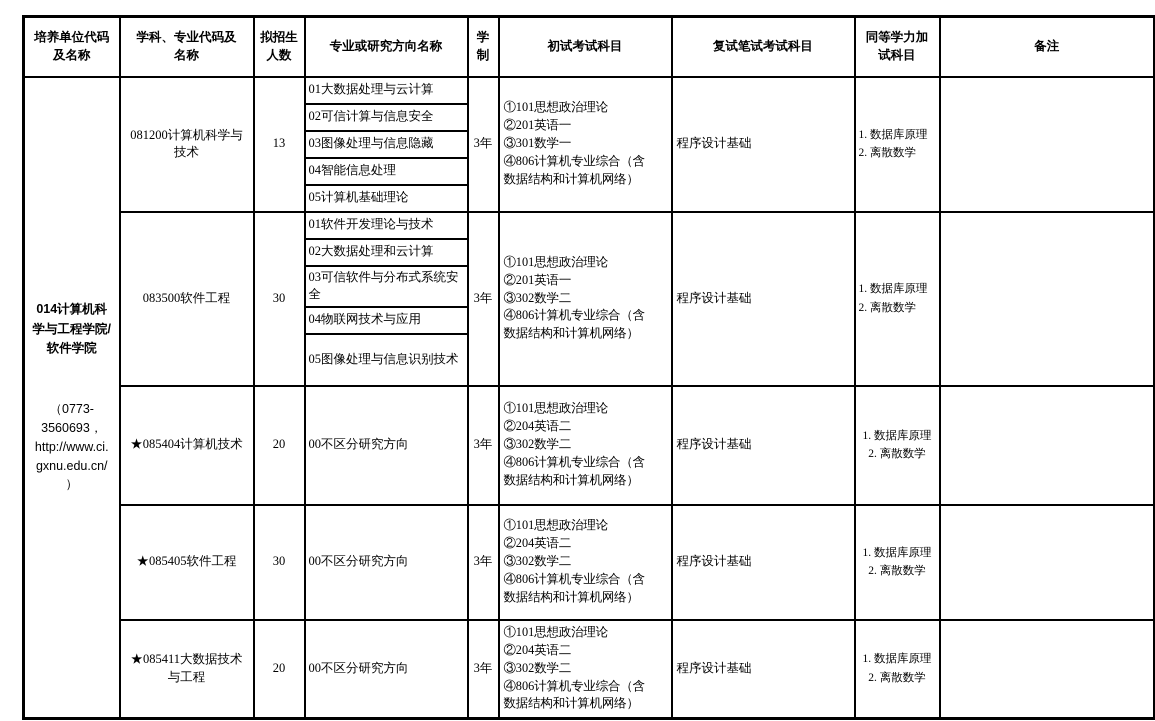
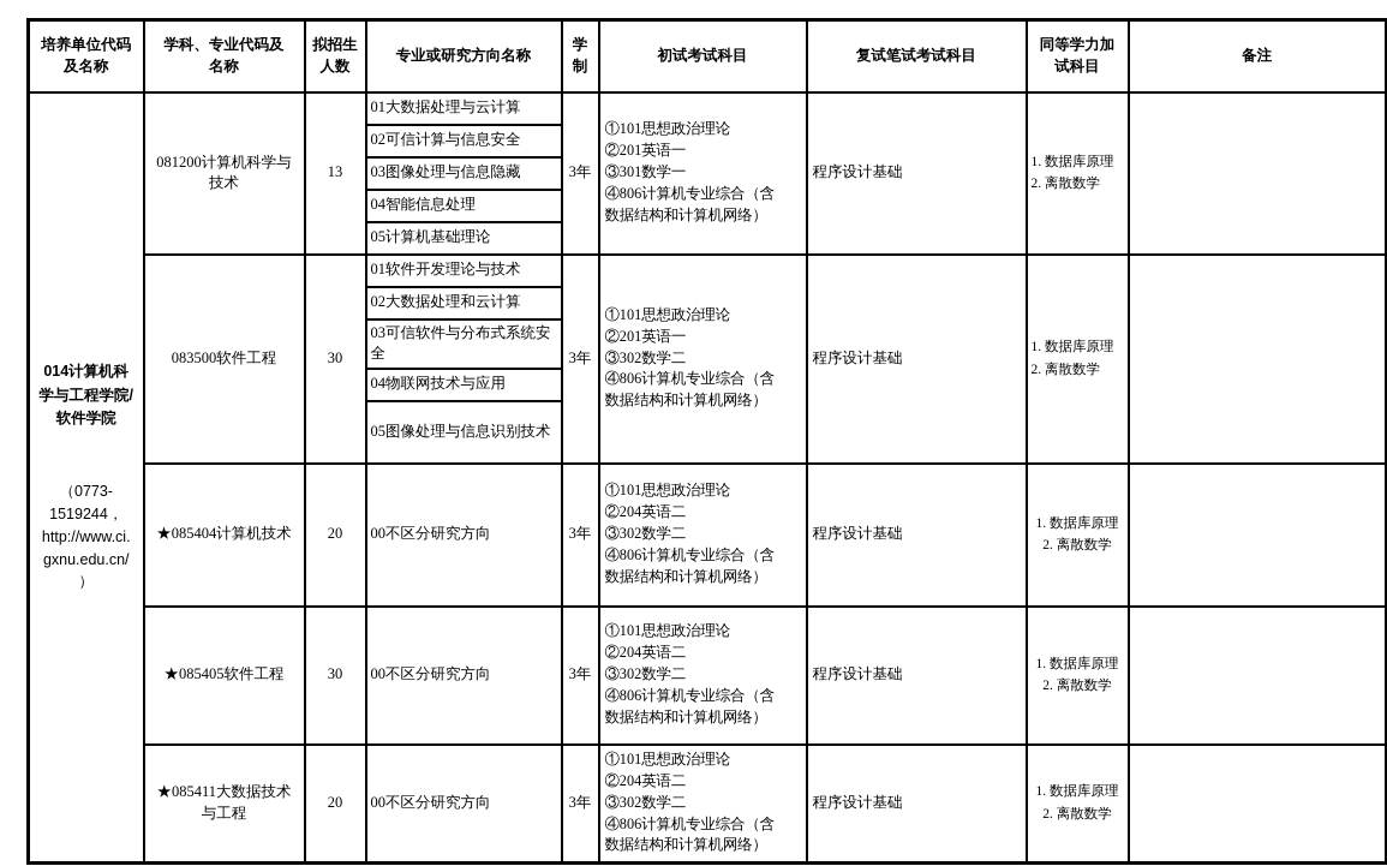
  培养单位代码 及名称	学科、专业代码及 名称	拟招生 人数	专业或研究方向名称	学 制	初试考试科目	复试笔试考试科目	同等学力加 试科目	备注
- 014计算机科 学与工程学院/ 软件学院 （0773- 3560693， http://www.ci. gxnu.edu.cn/ ）	081200计算机科学与 技术	13	01大数据处理与云计算	3年	①101思想政治理论 ②201英语一 ③301数学一 ④806计算机专业综合（含 数据结构和计算机网络）	程序设计基础	1. 数据库原理 2. 离散数学
+ 014计算机科 学与工程学院/ 软件学院 （0773- 1519244， http://www.ci. gxnu.edu.cn/ ）	081200计算机科学与 技术	13	01大数据处理与云计算	3年	①101思想政治理论 ②201英语一 ③301数学一 ④806计算机专业综合（含 数据结构和计算机网络）	程序设计基础	1. 数据库原理 2. 离散数学
  02可信计算与信息安全
  03图像处理与信息隐藏
  04智能信息处理
  05计算机基础理论
  083500软件工程	30	01软件开发理论与技术	3年	①101思想政治理论 ②201英语一 ③302数学二 ④806计算机专业综合（含 数据结构和计算机网络）	程序设计基础	1. 数据库原理 2. 离散数学
  02大数据处理和云计算
  03可信软件与分布式系统安全
  04物联网技术与应用
  05图像处理与信息识别技术
  ★085404计算机技术	20	00不区分研究方向	3年	①101思想政治理论 ②204英语二 ③302数学二 ④806计算机专业综合（含 数据结构和计算机网络）	程序设计基础	1. 数据库原理 2. 离散数学
  ★085405软件工程	30	00不区分研究方向	3年	①101思想政治理论 ②204英语二 ③302数学二 ④806计算机专业综合（含 数据结构和计算机网络）	程序设计基础	1. 数据库原理 2. 离散数学
  ★085411大数据技术 与工程	20	00不区分研究方向	3年	①101思想政治理论 ②204英语二 ③302数学二 ④806计算机专业综合（含 数据结构和计算机网络）	程序设计基础	1. 数据库原理 2. 离散数学
